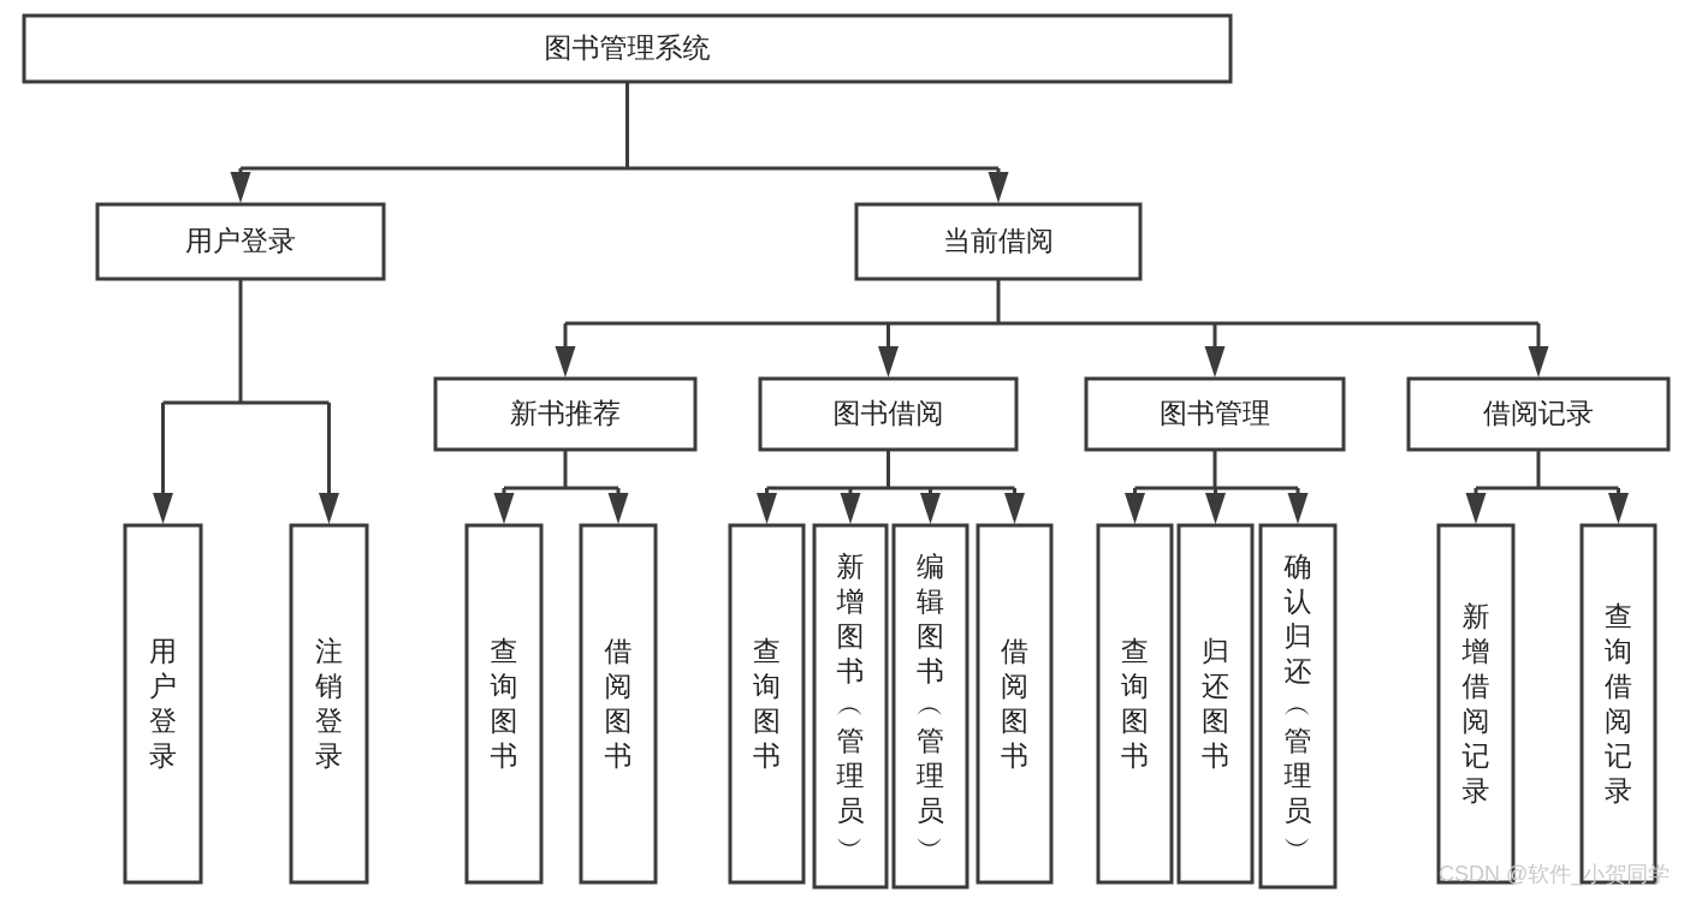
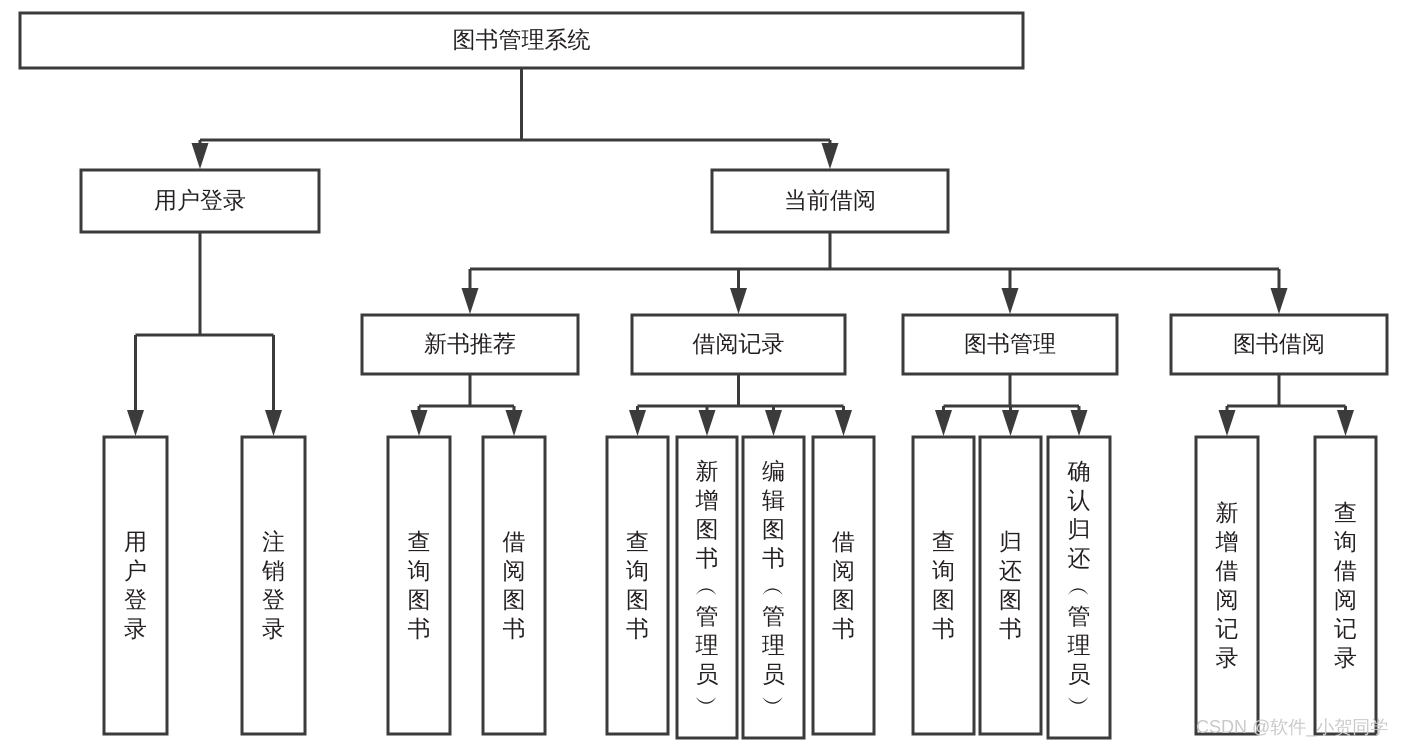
  图书管理系统
  用户登录
  当前借阅
  新书推荐
- 图书借阅
+ 借阅记录
  图书管理
- 借阅记录
+ 图书借阅
  用户登录
  注销登录
  查询图书
  借阅图书
  查询图书
  新增图书 ︵ 管理员 ︶
  编辑图书 ︵ 管理员 ︶
  借阅图书
  查询图书
  归还图书
  确认归还 ︵ 管理员 ︶
  新增借阅记录
  查询借阅记录
  CSDN @软件_小贺同学
